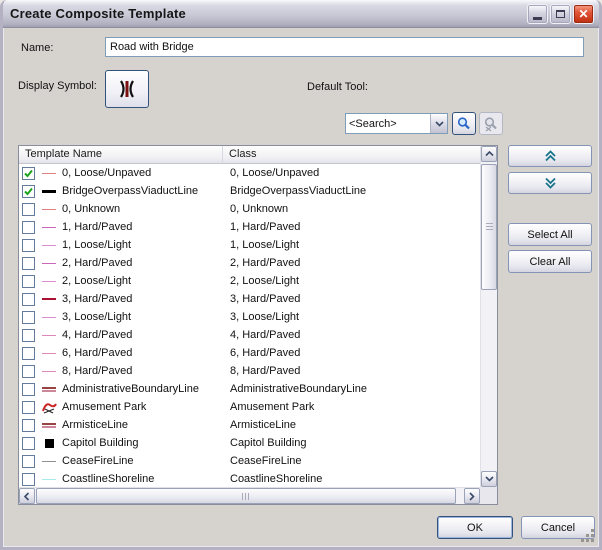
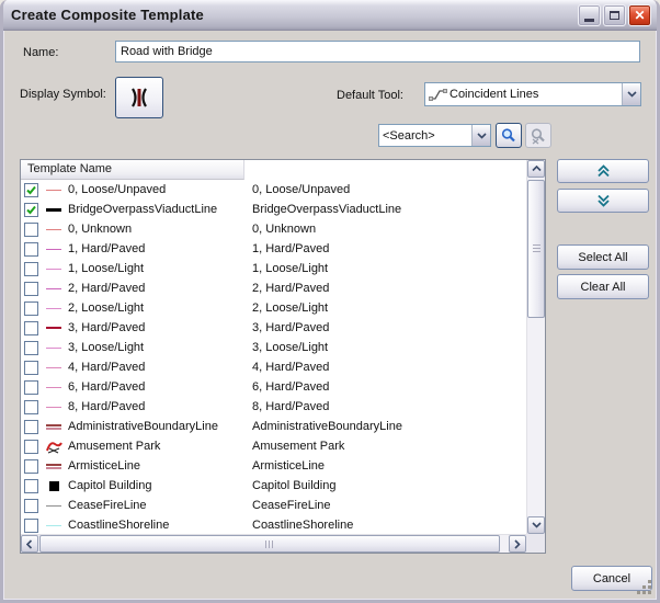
  Create Composite Template
  ✕
  Name:
  Road with Bridge
  Display Symbol:
  Default Tool:
+ Coincident Lines
  <Search>
  Template Name
- Class
  0, Loose/Unpaved
  0, Loose/Unpaved
  BridgeOverpassViaductLine
  BridgeOverpassViaductLine
  0, Unknown
  0, Unknown
  1, Hard/Paved
  1, Hard/Paved
  1, Loose/Light
  1, Loose/Light
  2, Hard/Paved
  2, Hard/Paved
  2, Loose/Light
  2, Loose/Light
  3, Hard/Paved
  3, Hard/Paved
  3, Loose/Light
  3, Loose/Light
  4, Hard/Paved
  4, Hard/Paved
  6, Hard/Paved
  6, Hard/Paved
  8, Hard/Paved
  8, Hard/Paved
  AdministrativeBoundaryLine
  AdministrativeBoundaryLine
  Amusement Park
  Amusement Park
  ArmisticeLine
  ArmisticeLine
  Capitol Building
  Capitol Building
  CeaseFireLine
  CeaseFireLine
  CoastlineShoreline
  CoastlineShoreline
  Select All
  Clear All
- OK
  Cancel
